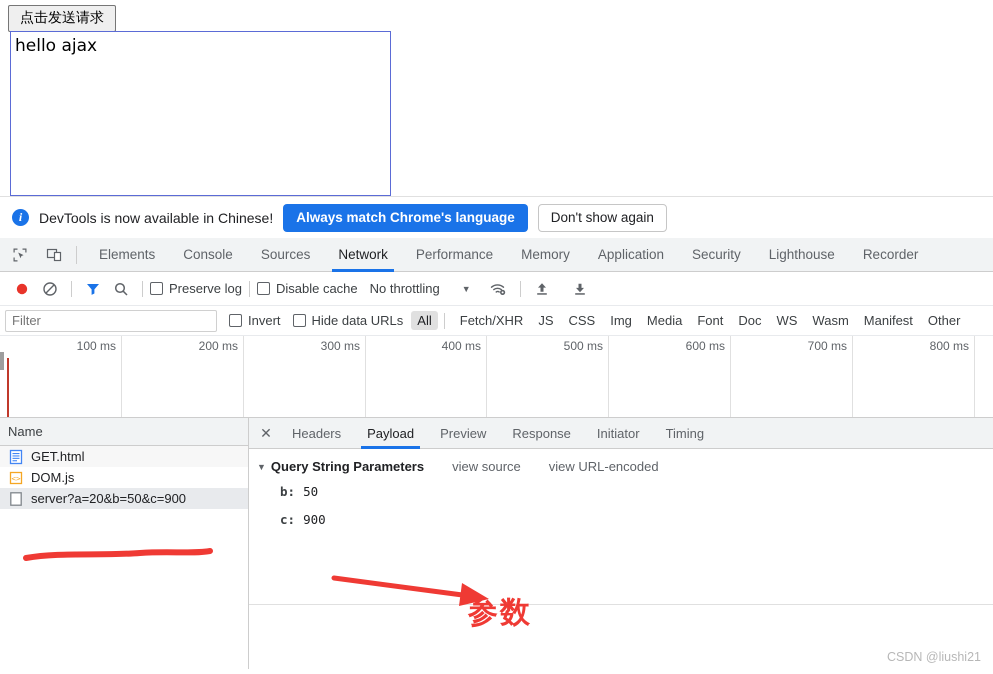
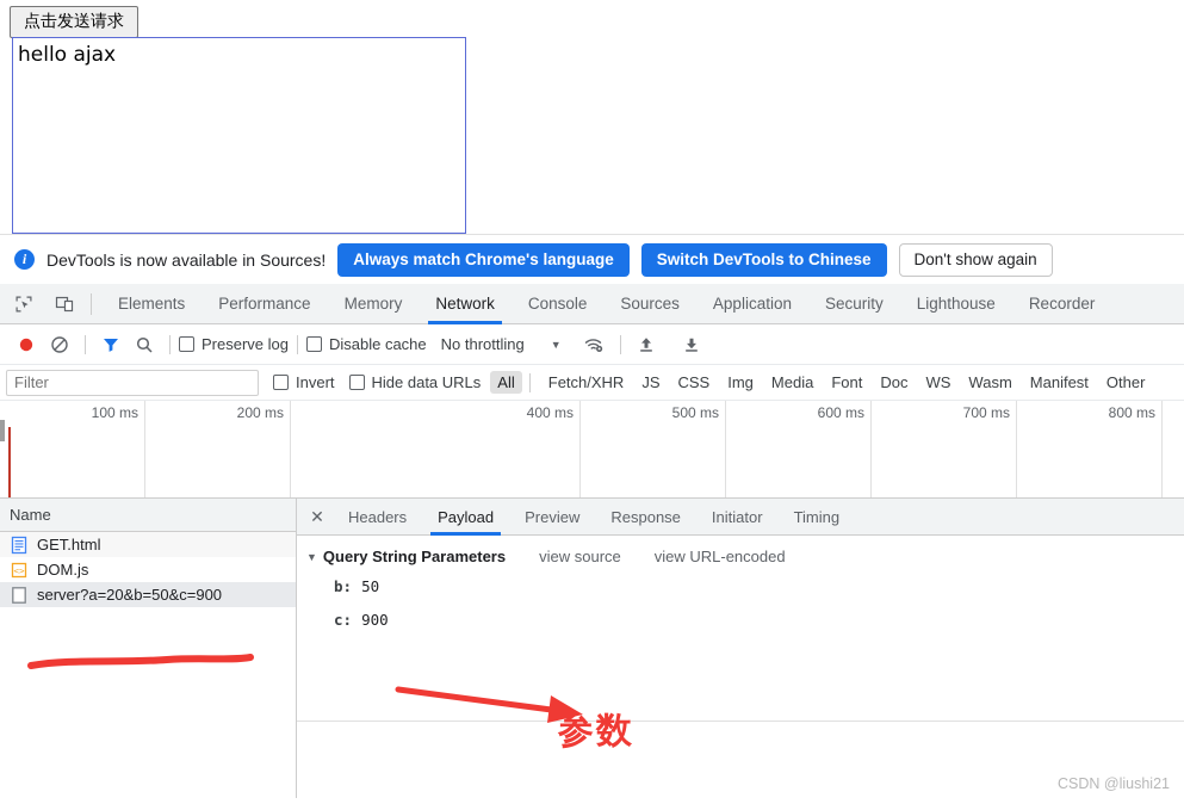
  点击发送请求
  hello ajax
  i
- DevTools is now available in Chinese!
+ DevTools is now available in Sources!
  Always match Chrome's language
+ Switch DevTools to Chinese
  Don't show again
  Elements
- Console
+ Performance
- Sources
+ Memory
  Network
- Performance
+ Console
- Memory
+ Sources
  Application
  Security
  Lighthouse
  Recorder
  Preserve log
  Disable cache
  No throttling
  ▼
  Filter
  Invert
  Hide data URLs
  All
  Fetch/XHR
  JS
  CSS
  Img
  Media
  Font
  Doc
  WS
  Wasm
  Manifest
  Other
  100 ms
  200 ms
- 300 ms
  400 ms
  500 ms
  600 ms
  700 ms
  800 ms
  Name
  GET.html
  <>
  DOM.js
  server?a=20&b=50&c=900
  ✕
  Headers
  Payload
  Preview
  Response
  Initiator
  Timing
  ▼
  Query String Parameters
  view source
  view URL-encoded
  b:
  50
  c:
  900
  参数
  CSDN @liushi21
